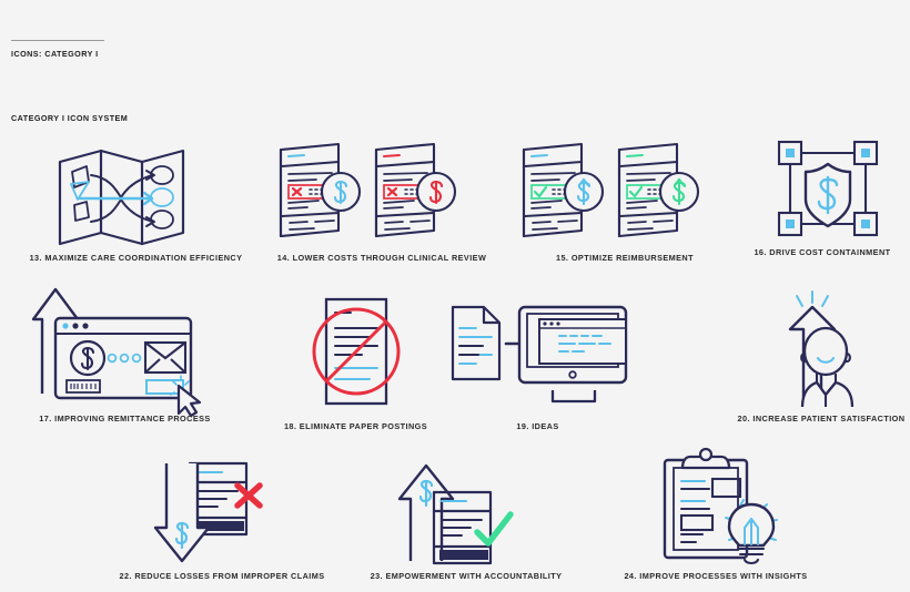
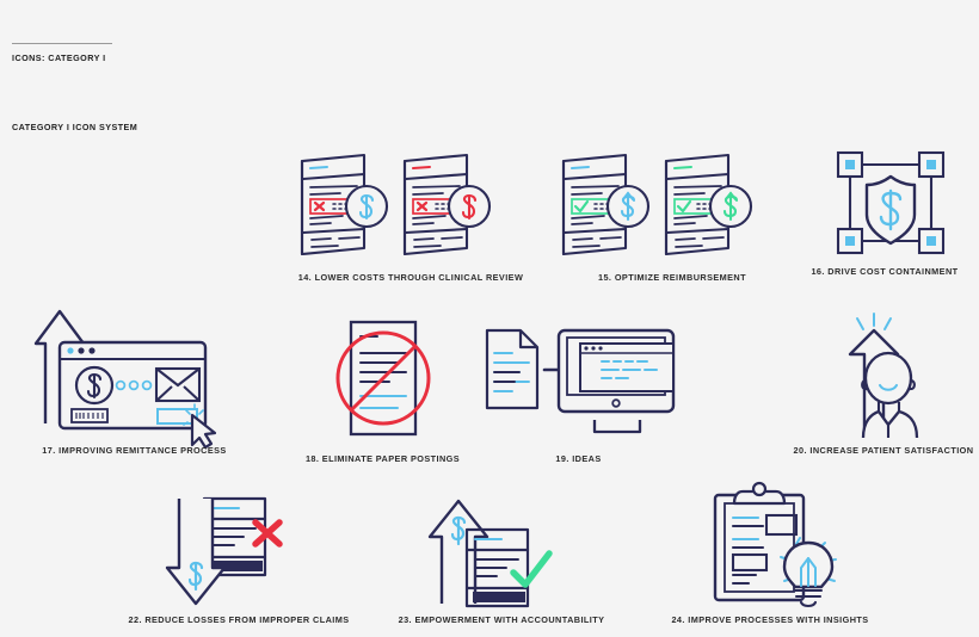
  ICONS: CATEGORY I
  CATEGORY I ICON SYSTEM
- 13. MAXIMIZE CARE COORDINATION EFFICIENCY
  14. LOWER COSTS THROUGH CLINICAL REVIEW
  15. OPTIMIZE REIMBURSEMENT
  16. DRIVE COST CONTAINMENT
  17. IMPROVING REMITTANCE PROCESS
  18. ELIMINATE PAPER POSTINGS
  19. IDEAS
  20. INCREASE PATIENT SATISFACTION
  22. REDUCE LOSSES FROM IMPROPER CLAIMS
  23. EMPOWERMENT WITH ACCOUNTABILITY
  24. IMPROVE PROCESSES WITH INSIGHTS
